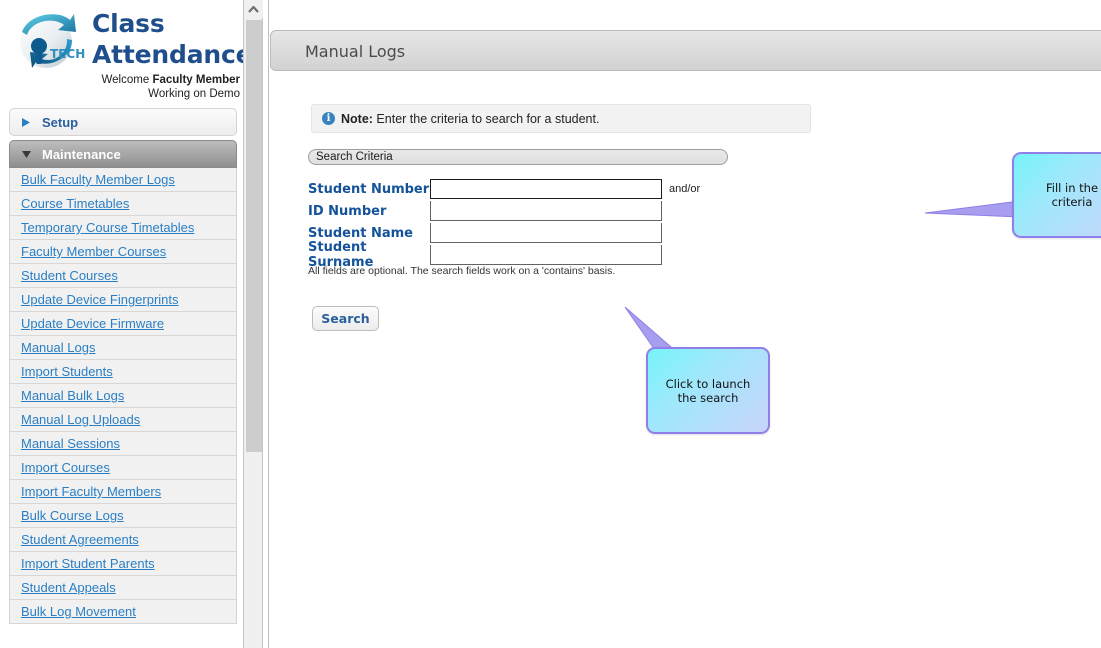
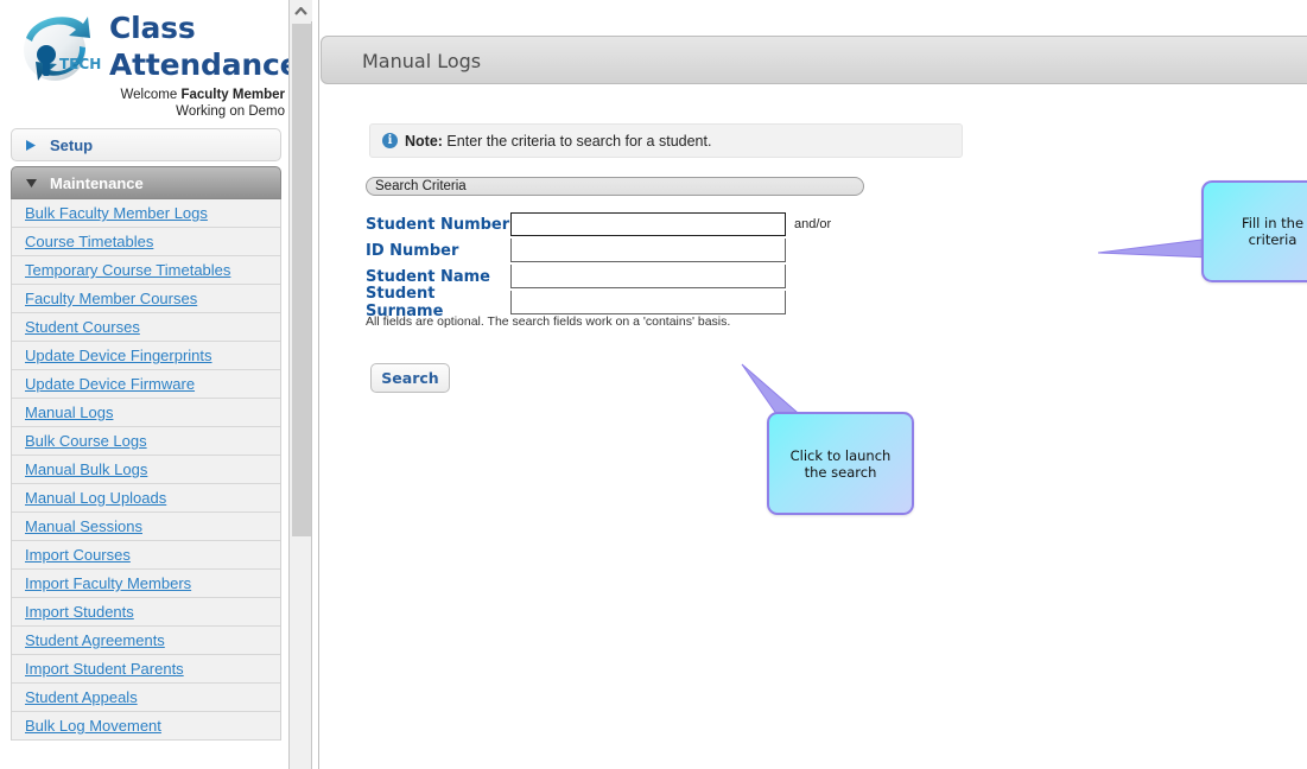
  TECH
  Class
  Attendanc
  Welcome Faculty Member
  Working on Demo
  Setup
  Maintenance
  Bulk Faculty Member Logs
  Course Timetables
  Temporary Course Timetables
  Faculty Member Courses
  Student Courses
  Update Device Fingerprints
  Update Device Firmware
  Manual Logs
- Import Students
+ Bulk Course Logs
  Manual Bulk Logs
  Manual Log Uploads
  Manual Sessions
  Import Courses
  Import Faculty Members
- Bulk Course Logs
+ Import Students
  Student Agreements
  Import Student Parents
  Student Appeals
  Bulk Log Movement
  Manual Logs
  i
  Note: Enter the criteria to search for a student.
  Search Criteria
  Student Number
  and/or
  ID Number
  Student Name
  Student Surname
  All fields are optional. The search fields work on a 'contains' basis.
  Search
  Fill in the criteria
  Click to launch the search
